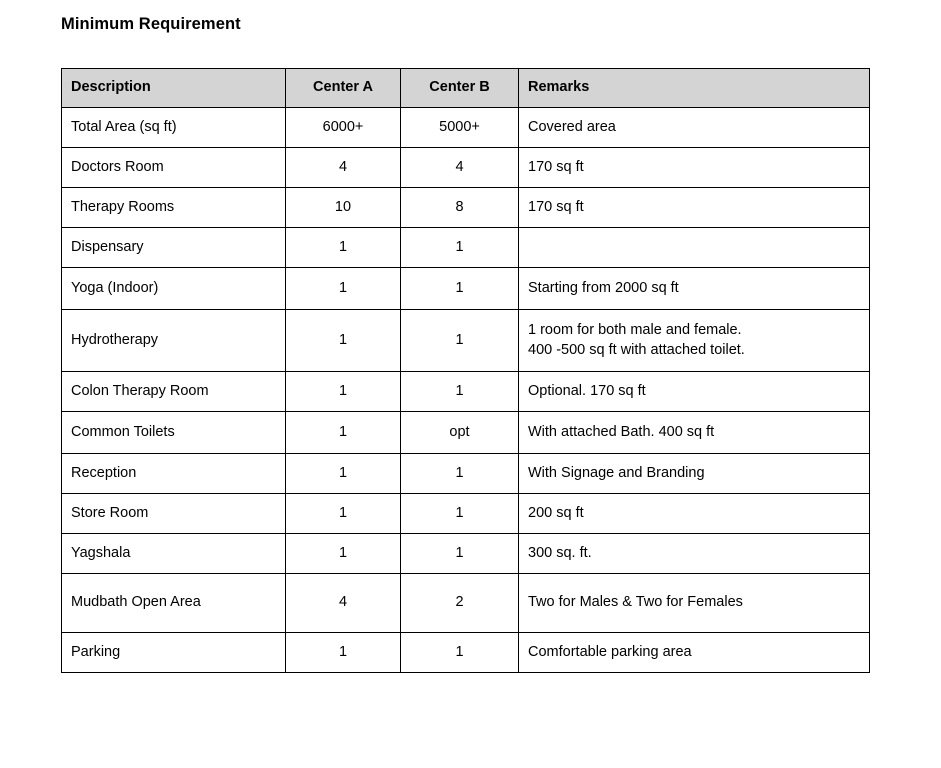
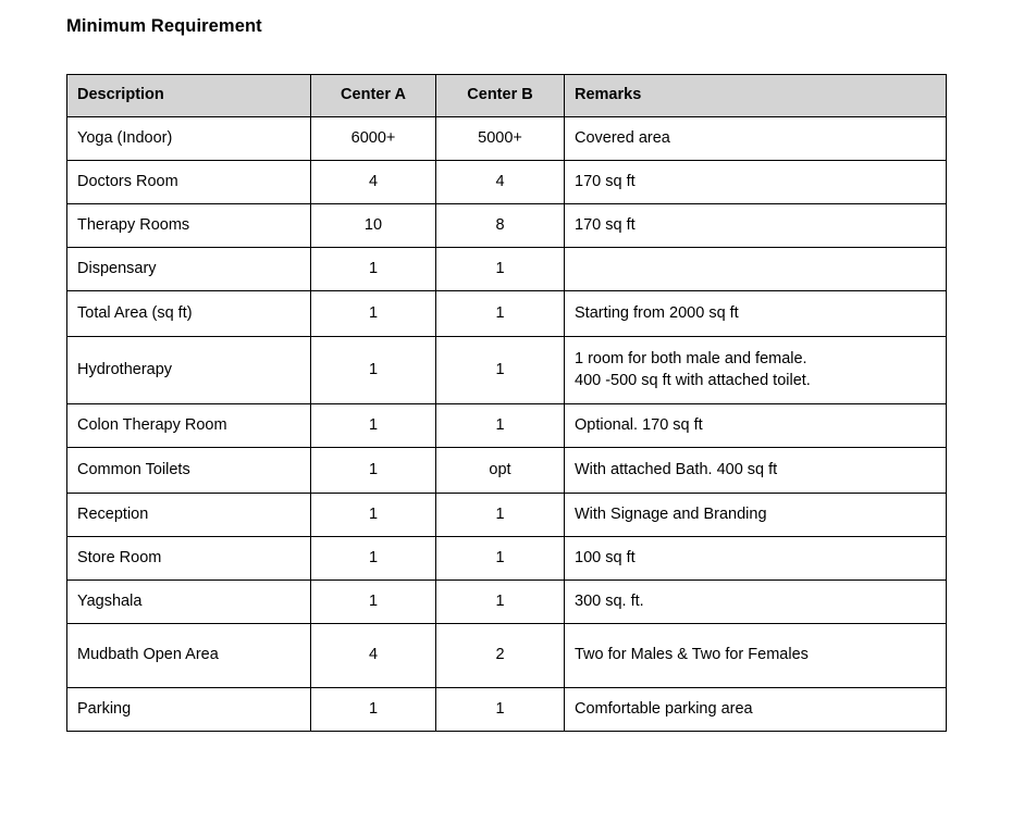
  Minimum Requirement
  Description	Center A	Center B	Remarks
- Total Area (sq ft)	6000+	5000+	Covered area
+ Yoga (Indoor)	6000+	5000+	Covered area
  Doctors Room	4	4	170 sq ft
  Therapy Rooms	10	8	170 sq ft
  Dispensary	1	1
- Yoga (Indoor)	1	1	Starting from 2000 sq ft
+ Total Area (sq ft)	1	1	Starting from 2000 sq ft
  Hydrotherapy	1	1	1 room for both male and female. 400 -500 sq ft with attached toilet.
  Colon Therapy Room	1	1	Optional. 170 sq ft
  Common Toilets	1	opt	With attached Bath. 400 sq ft
  Reception	1	1	With Signage and Branding
- Store Room	1	1	200 sq ft
+ Store Room	1	1	100 sq ft
  Yagshala	1	1	300 sq. ft.
  Mudbath Open Area	4	2	Two for Males & Two for Females
  Parking	1	1	Comfortable parking area
